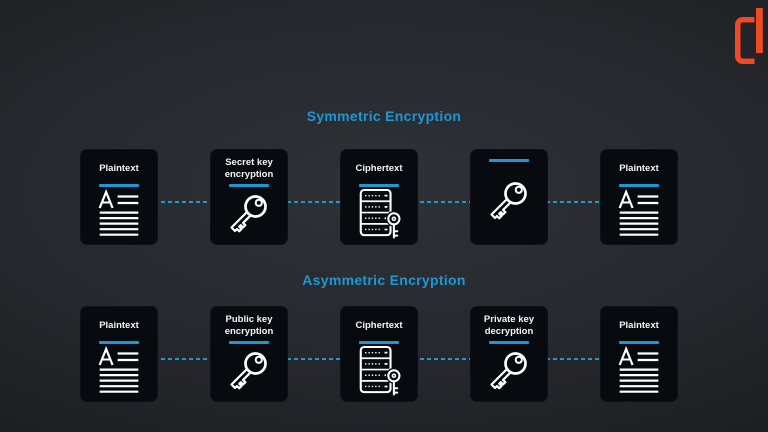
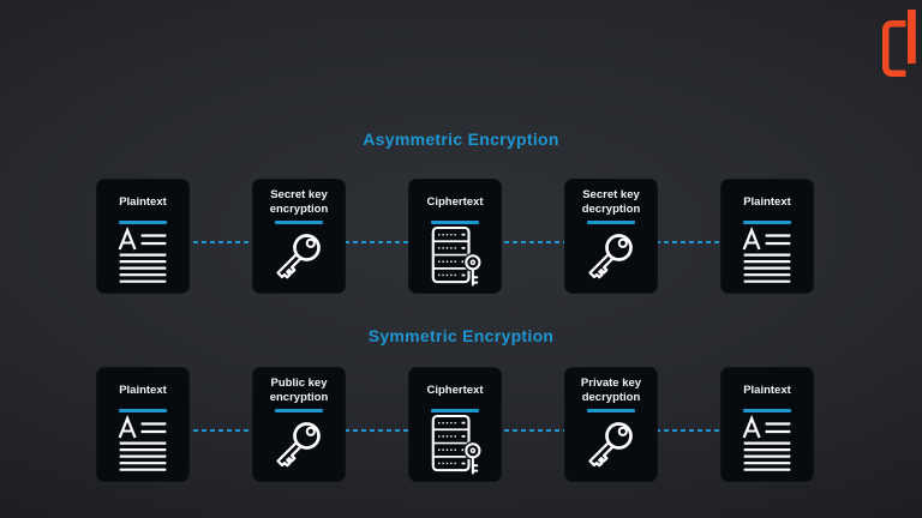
- Symmetric Encryption
+ Asymmetric Encryption
  Plaintext
  Secret key encryption
  Ciphertext
+ Secret key decryption
  Plaintext
- Asymmetric Encryption
+ Symmetric Encryption
  Plaintext
  Public key encryption
  Ciphertext
  Private key decryption
  Plaintext
